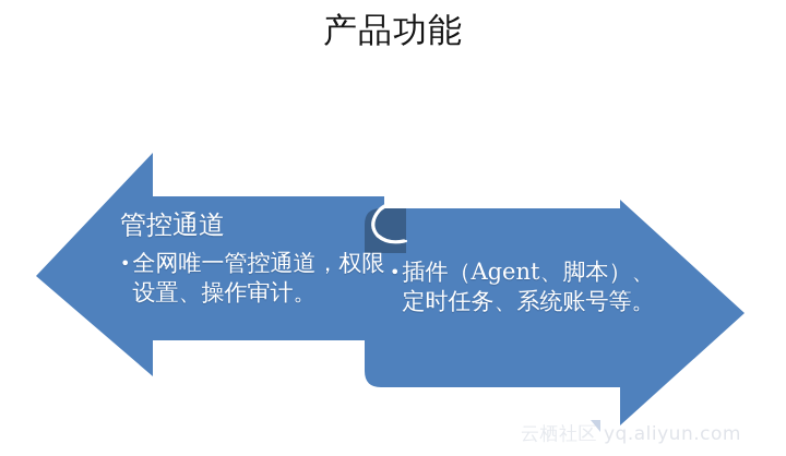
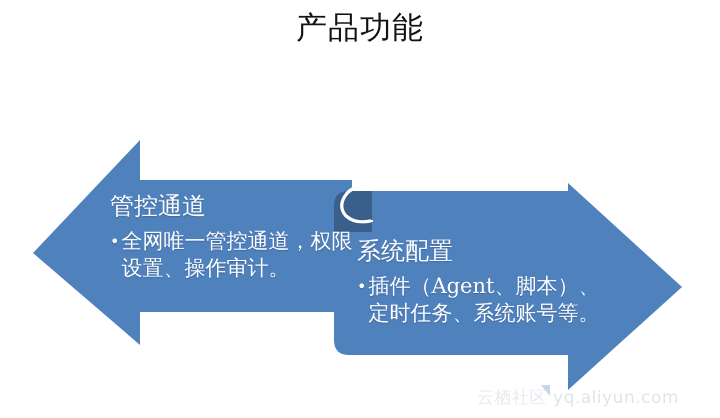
  产品功能
  管控通道
  •
  全网唯一管控通道，权限设置、操作审计。
+ 系统配置
  •
  插件（Agent、脚本）、定时任务、系统账号等。
  云栖社区
  yq.aliyun.com
